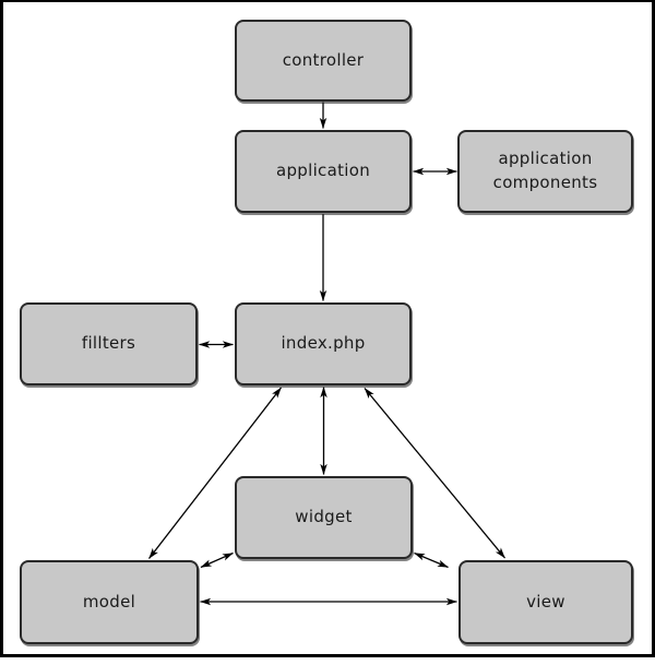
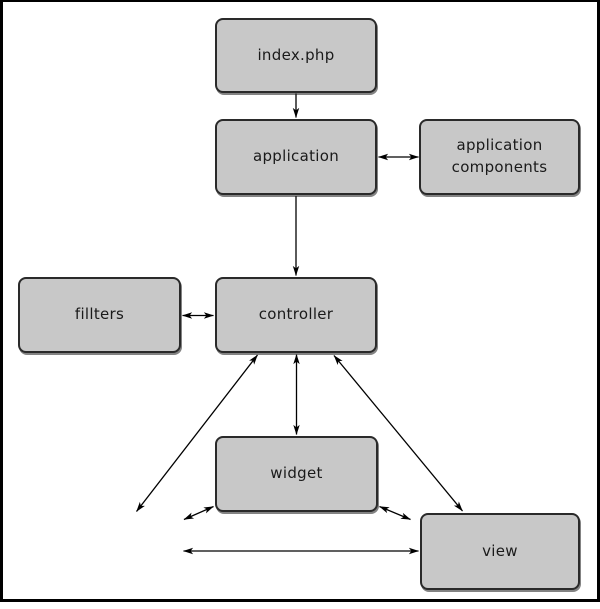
- controller
+ index.php
  application
  application components
  fillters
- index.php
+ controller
  widget
- model
  view
